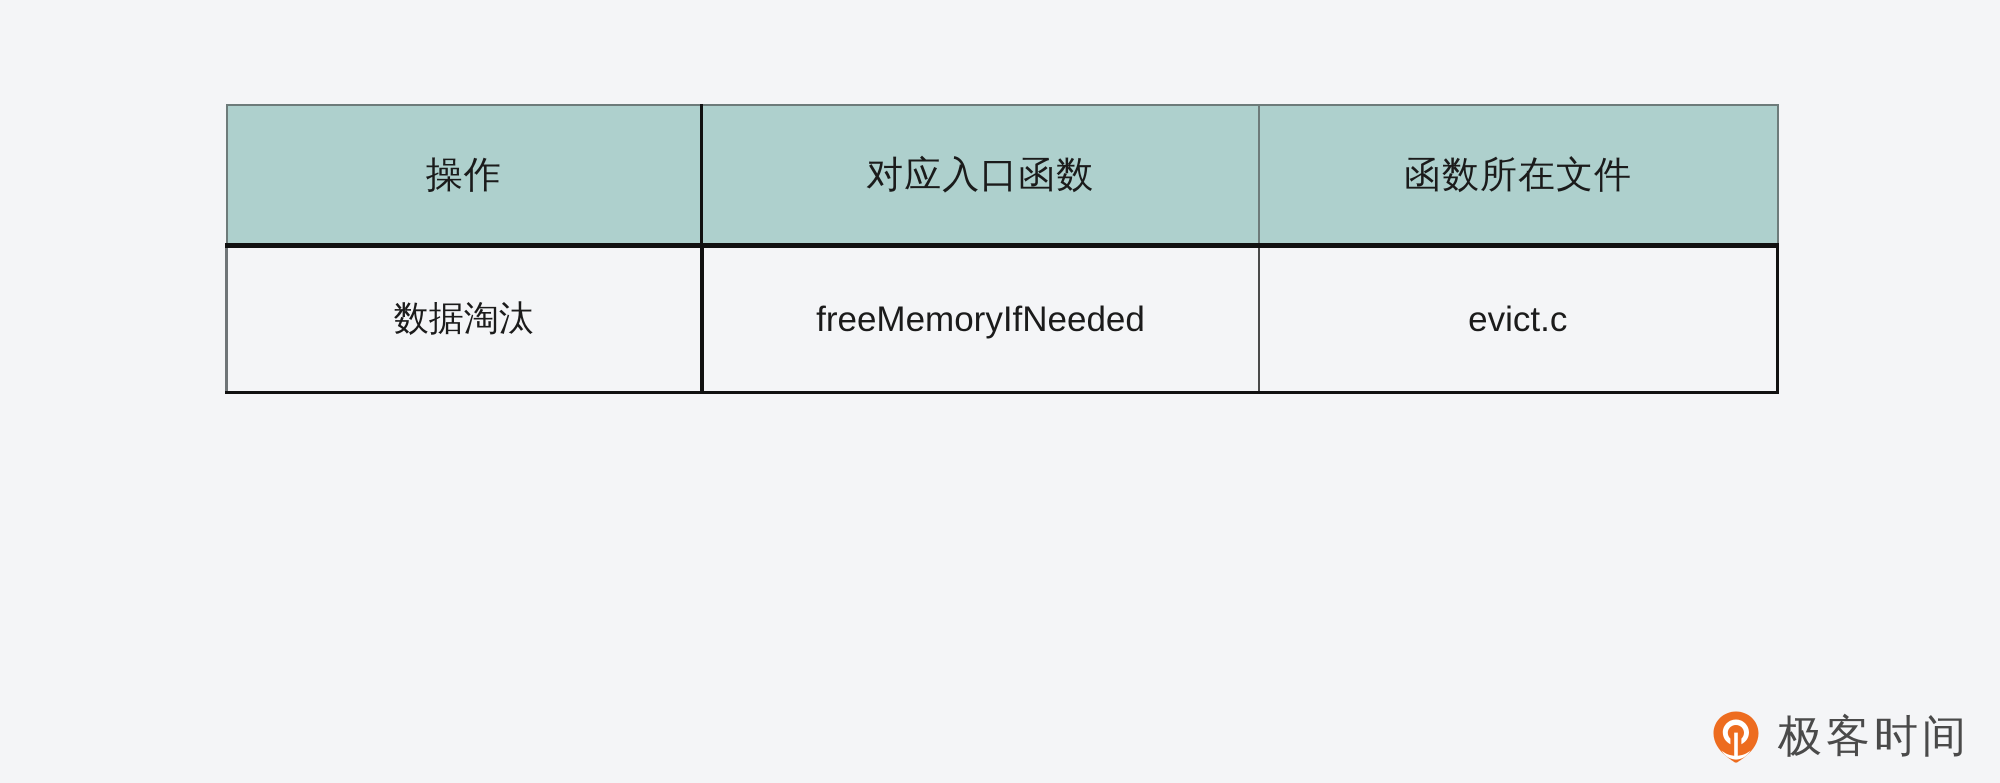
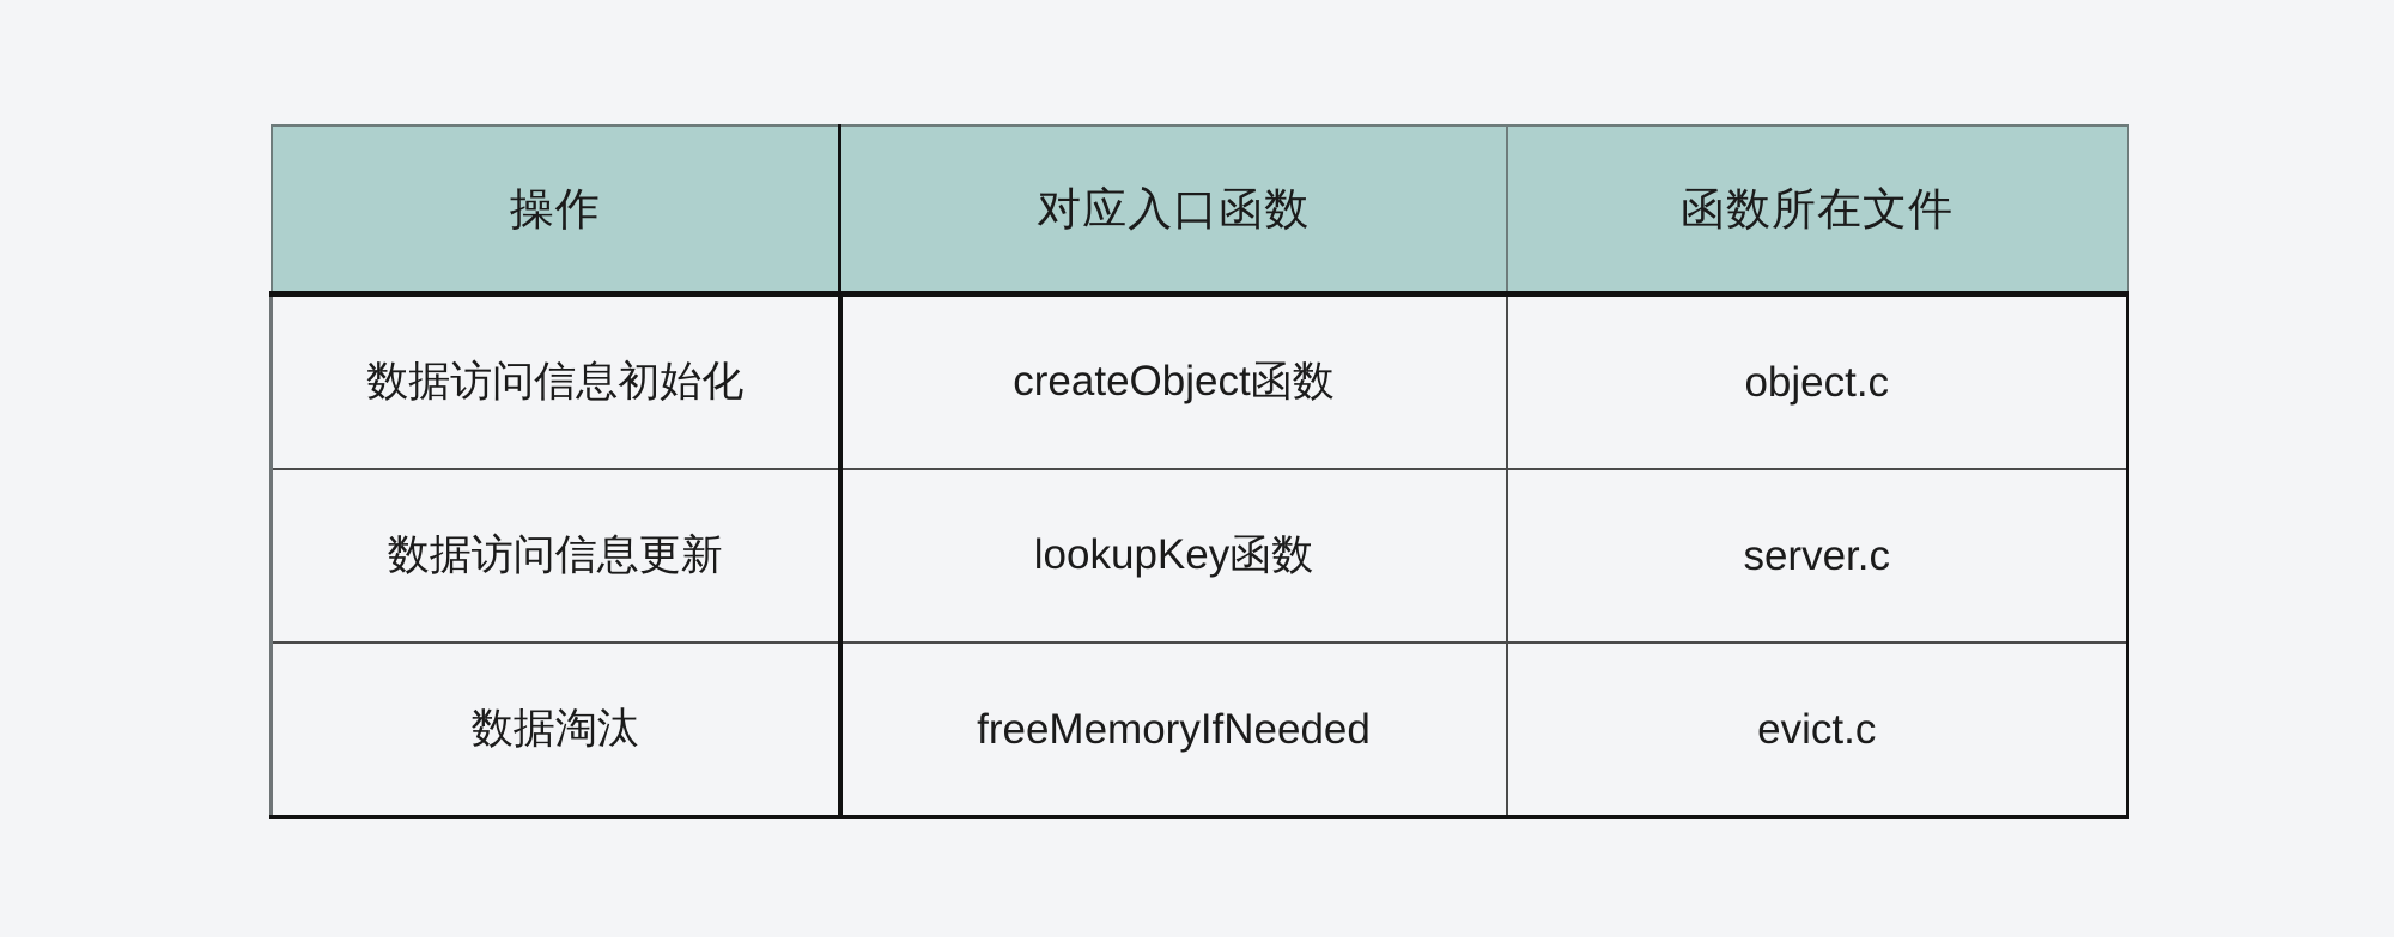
  操作	对应入口函数	函数所在文件
+ 数据访问信息初始化	createObject函数	object.c
+ 数据访问信息更新	lookupKey函数	server.c
  数据淘汰	freeMemoryIfNeeded	evict.c
- 极客时间
